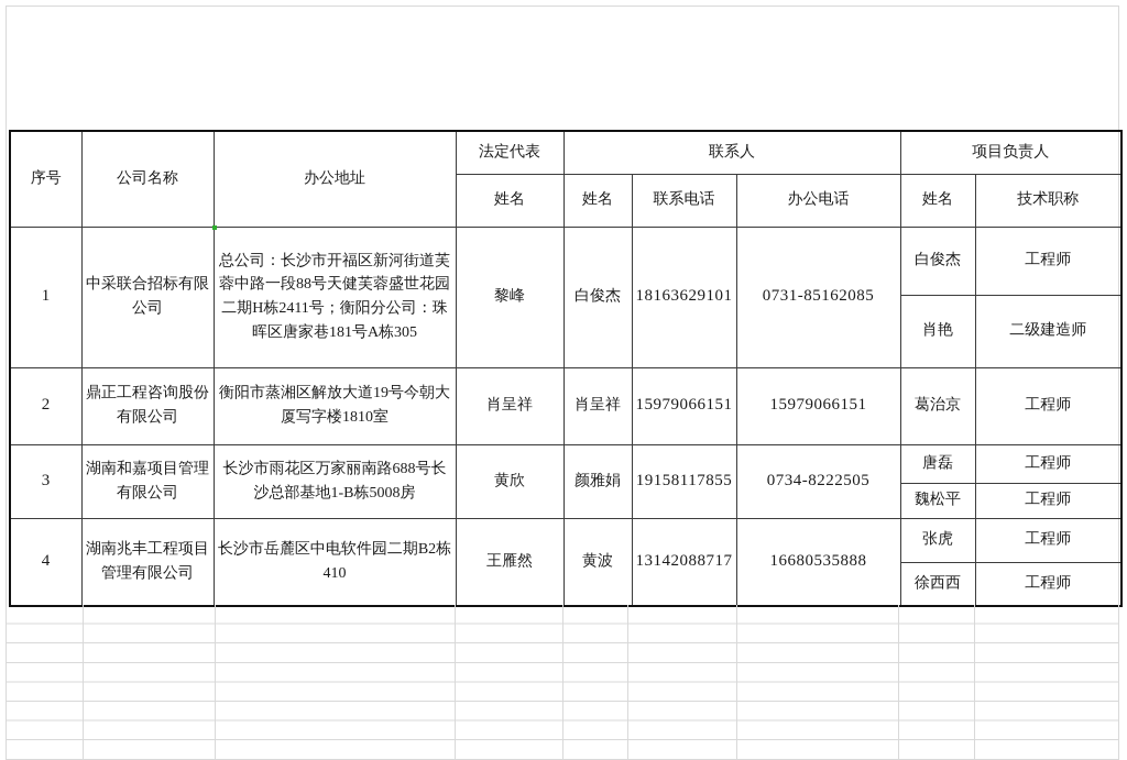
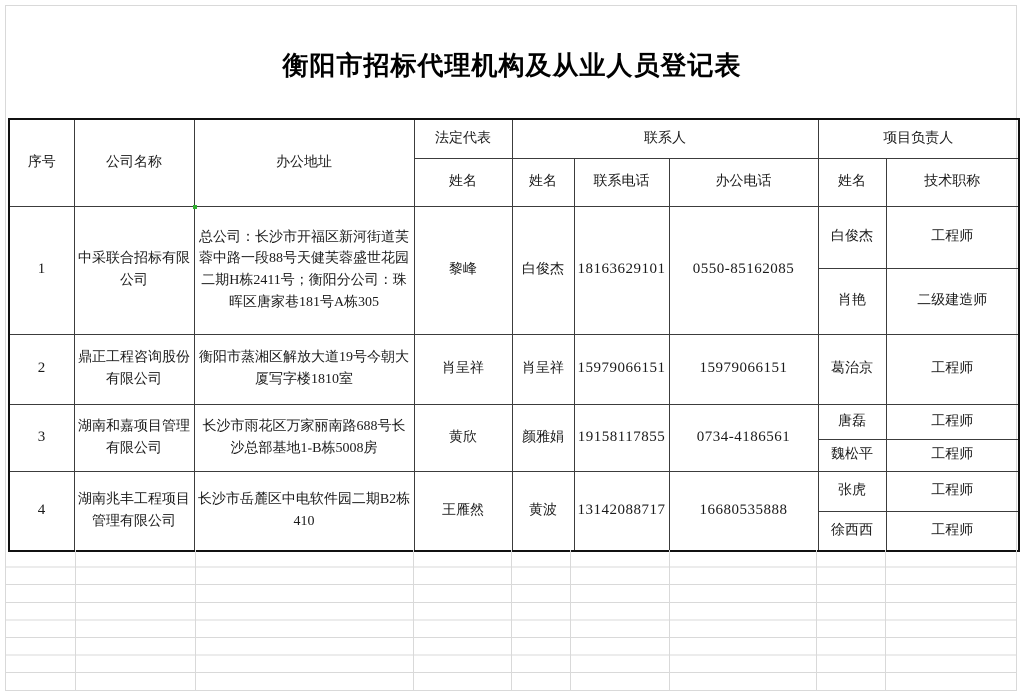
+ 衡阳市招标代理机构及从业人员登记表
  序号	公司名称	办公地址	法定代表	联系人	项目负责人
  姓名	姓名	联系电话	办公电话	姓名	技术职称
- 1	中采联合招标有限公司	总公司：长沙市开福区新河街道芙蓉中路一段88号天健芙蓉盛世花园二期H栋2411号；衡阳分公司：珠晖区唐家巷181号A栋305	黎峰	白俊杰	18163629101	0731-85162085	白俊杰	工程师
+ 1	中采联合招标有限公司	总公司：长沙市开福区新河街道芙蓉中路一段88号天健芙蓉盛世花园二期H栋2411号；衡阳分公司：珠晖区唐家巷181号A栋305	黎峰	白俊杰	18163629101	0550-85162085	白俊杰	工程师
  肖艳	二级建造师
  2	鼎正工程咨询股份有限公司	衡阳市蒸湘区解放大道19号今朝大厦写字楼1810室	肖呈祥	肖呈祥	15979066151	15979066151	葛治京	工程师
- 3	湖南和嘉项目管理有限公司	长沙市雨花区万家丽南路688号长沙总部基地1-B栋5008房	黄欣	颜雅娟	19158117855	0734-8222505	唐磊	工程师
+ 3	湖南和嘉项目管理有限公司	长沙市雨花区万家丽南路688号长沙总部基地1-B栋5008房	黄欣	颜雅娟	19158117855	0734-4186561	唐磊	工程师
  魏松平	工程师
  4	湖南兆丰工程项目管理有限公司	长沙市岳麓区中电软件园二期B2栋410	王雁然	黄波	13142088717	16680535888	张虎	工程师
  徐西西	工程师
